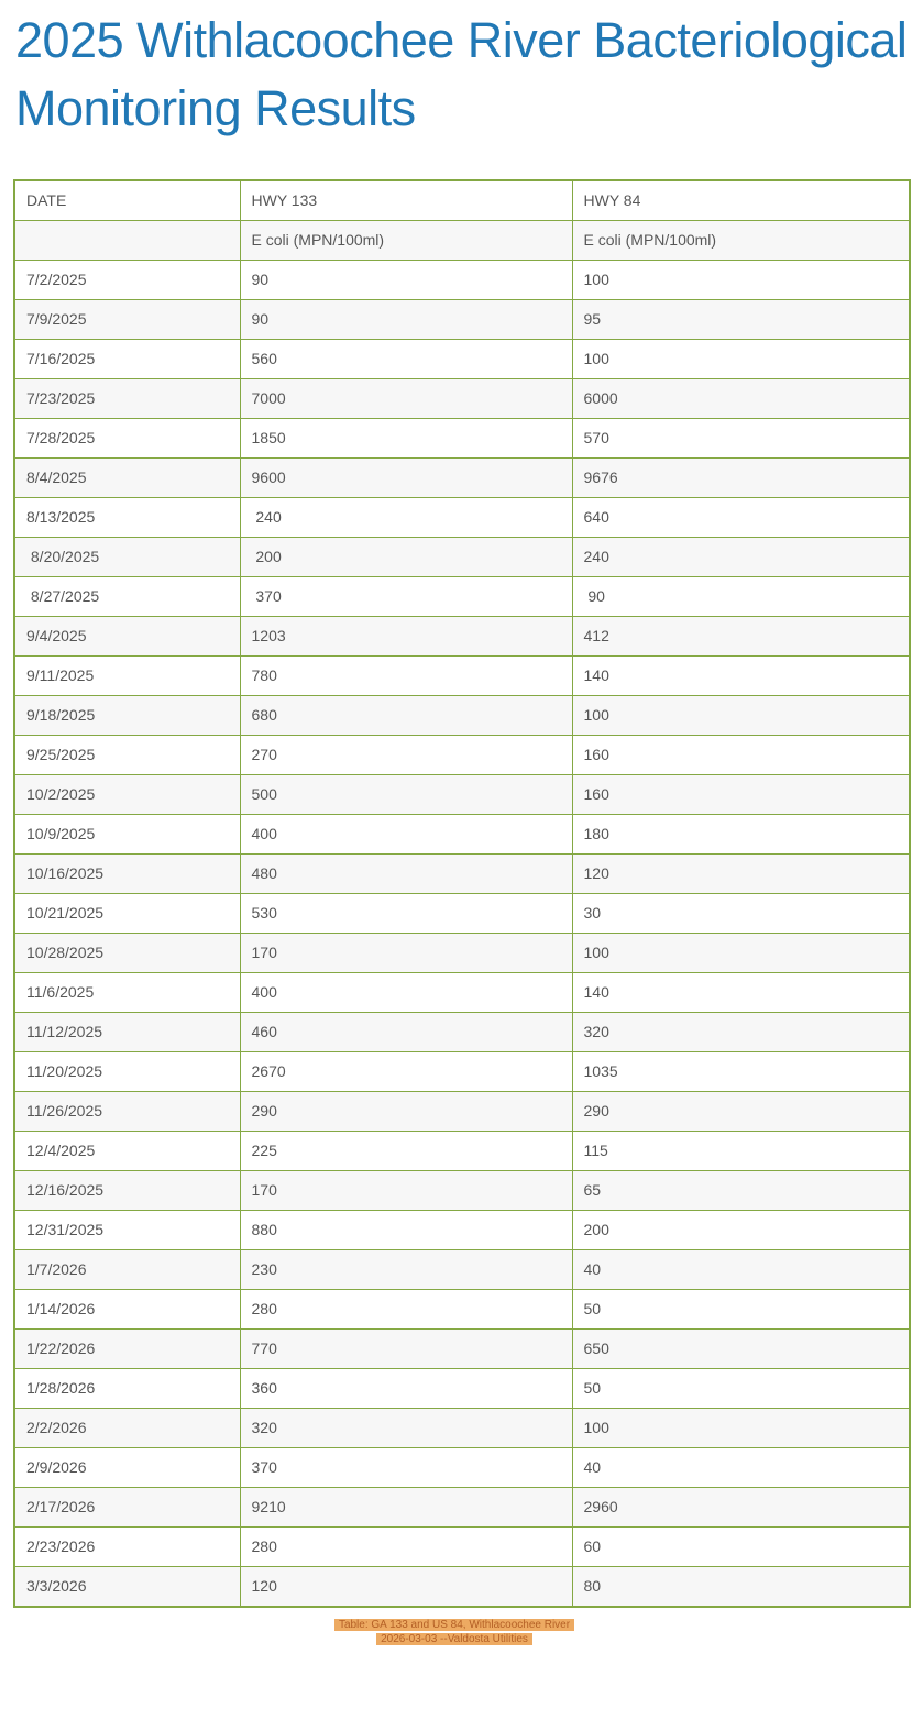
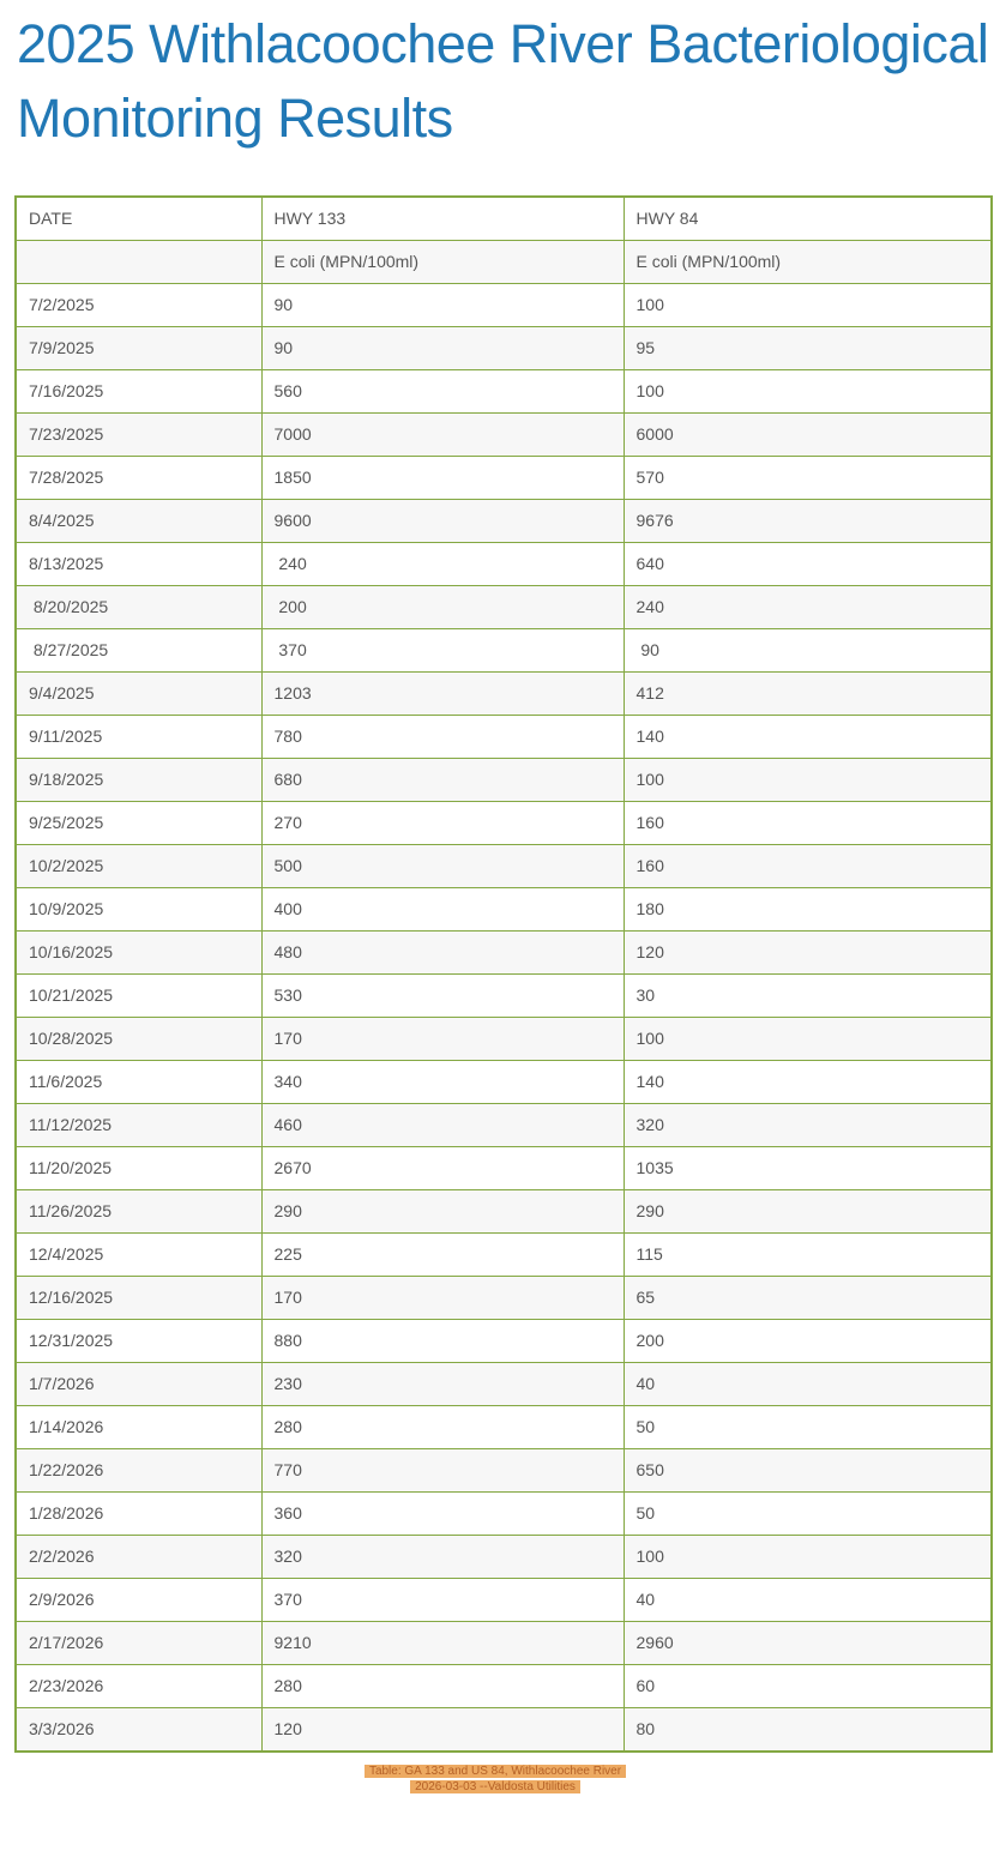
  2025 Withlacoochee River Bacteriological
  Monitoring Results
  DATE	HWY 133	HWY 84
  	E coli (MPN/100ml)	E coli (MPN/100ml)
  7/2/2025	90	100
  7/9/2025	90	95
  7/16/2025	560	100
  7/23/2025	7000	6000
  7/28/2025	1850	570
  8/4/2025	9600	9676
  8/13/2025	240	640
  8/20/2025	200	240
  8/27/2025	370	90
  9/4/2025	1203	412
  9/11/2025	780	140
  9/18/2025	680	100
  9/25/2025	270	160
  10/2/2025	500	160
  10/9/2025	400	180
  10/16/2025	480	120
  10/21/2025	530	30
  10/28/2025	170	100
- 11/6/2025	400	140
+ 11/6/2025	340	140
  11/12/2025	460	320
  11/20/2025	2670	1035
  11/26/2025	290	290
  12/4/2025	225	115
  12/16/2025	170	65
  12/31/2025	880	200
  1/7/2026	230	40
  1/14/2026	280	50
  1/22/2026	770	650
  1/28/2026	360	50
  2/2/2026	320	100
  2/9/2026	370	40
  2/17/2026	9210	2960
  2/23/2026	280	60
  3/3/2026	120	80
  Table: GA 133 and US 84, Withlacoochee River
  2026-03-03 --Valdosta Utilities
